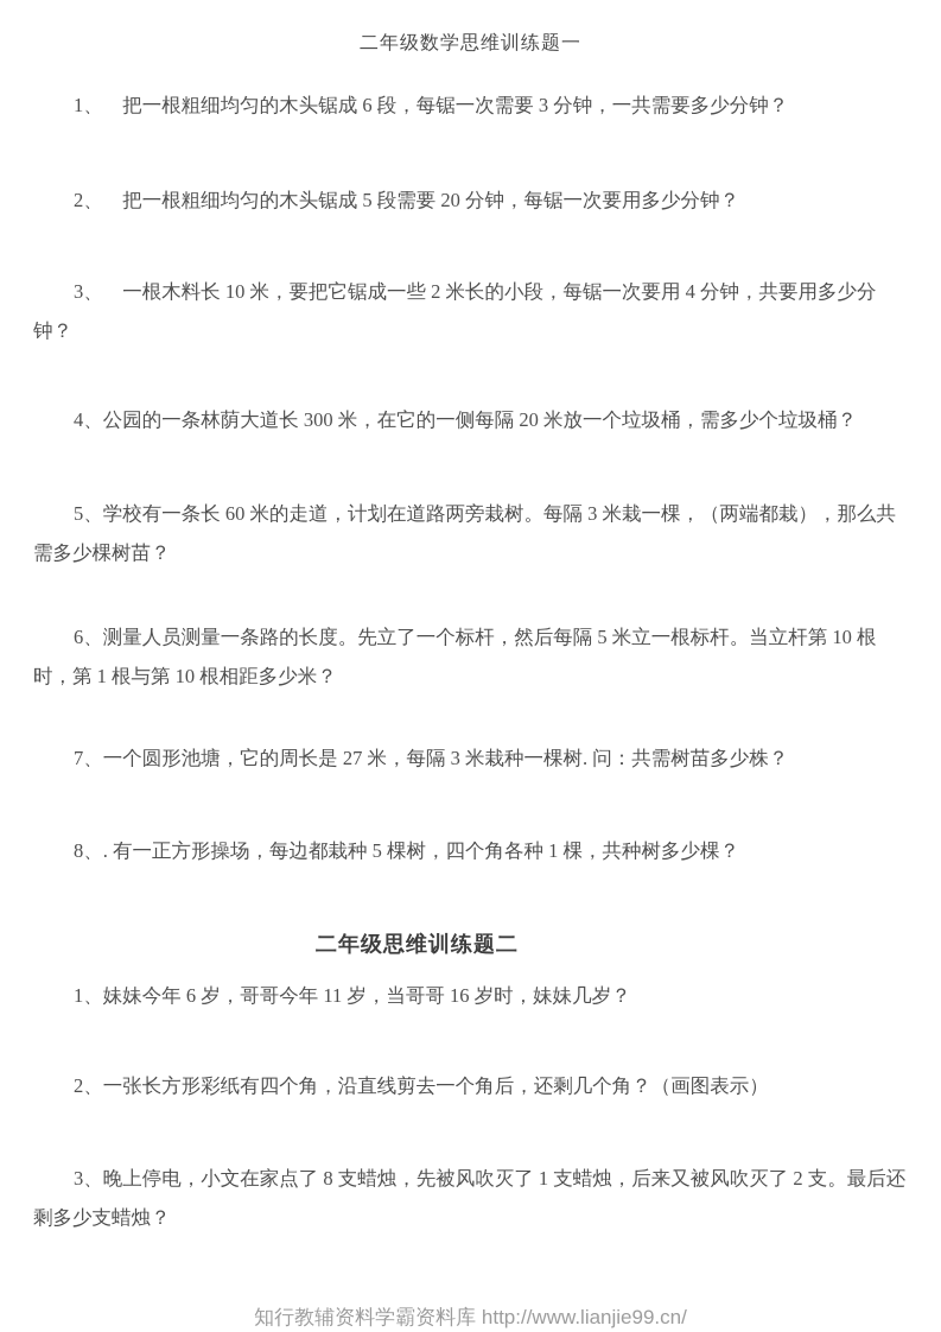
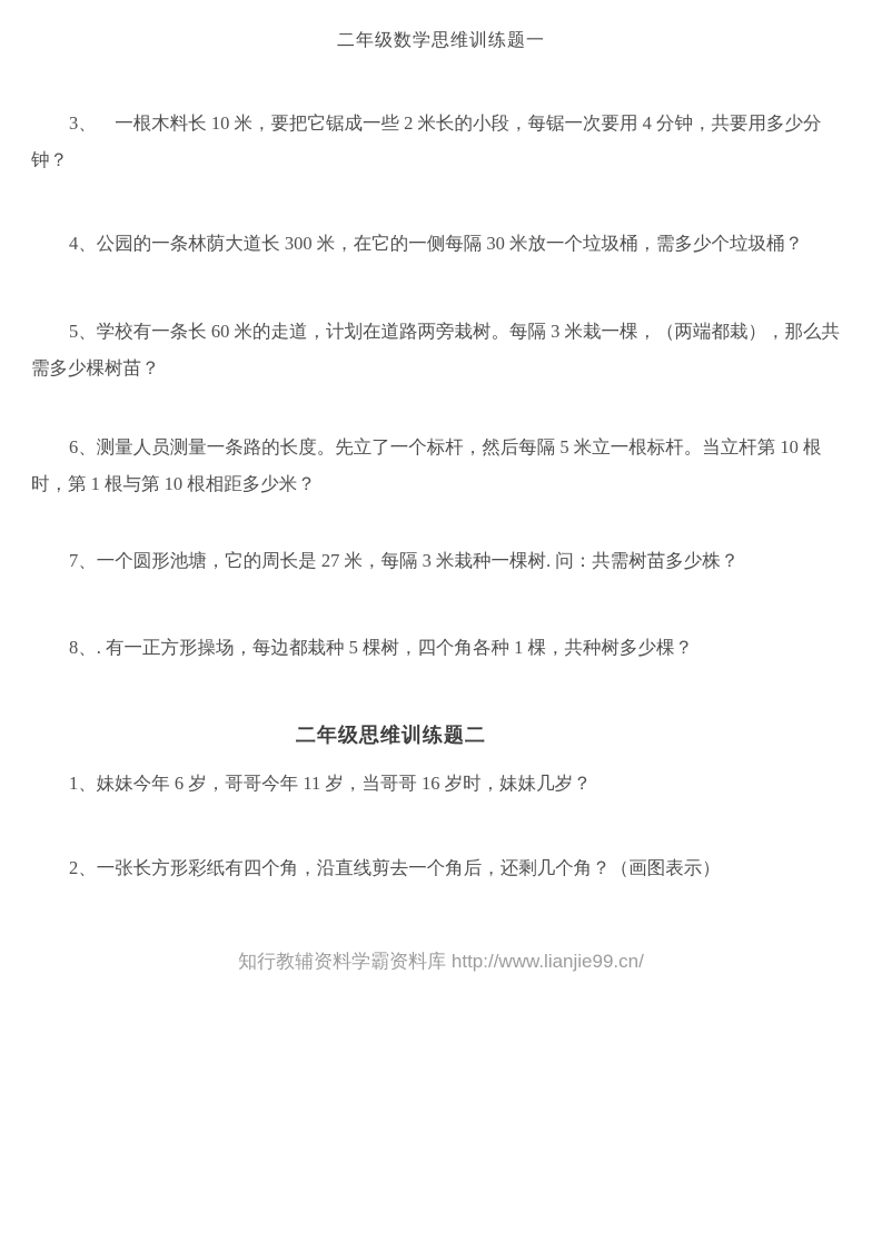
  二年级数学思维训练题一
- 1、 把一根粗细均匀的木头锯成 6 段，每锯一次需要 3 分钟，一共需要多少分钟？
- 2、 把一根粗细均匀的木头锯成 5 段需要 20 分钟，每锯一次要用多少分钟？
  3、 一根木料长 10 米，要把它锯成一些 2 米长的小段，每锯一次要用 4 分钟，共要用多少分钟？
- 4、公园的一条林荫大道长 300 米，在它的一侧每隔 20 米放一个垃圾桶，需多少个垃圾桶？
+ 4、公园的一条林荫大道长 300 米，在它的一侧每隔 30 米放一个垃圾桶，需多少个垃圾桶？
  5、学校有一条长 60 米的走道，计划在道路两旁栽树。每隔 3 米栽一棵，（两端都栽），那么共需多少棵树苗？
  6、测量人员测量一条路的长度。先立了一个标杆，然后每隔 5 米立一根标杆。当立杆第 10 根时，第 1 根与第 10 根相距多少米？
  7、一个圆形池塘，它的周长是 27 米，每隔 3 米栽种一棵树. 问：共需树苗多少株？
  8、. 有一正方形操场，每边都栽种 5 棵树，四个角各种 1 棵，共种树多少棵？
  二年级思维训练题二
  1、妹妹今年 6 岁，哥哥今年 11 岁，当哥哥 16 岁时，妹妹几岁？
  2、一张长方形彩纸有四个角，沿直线剪去一个角后，还剩几个角？（画图表示）
- 3、晚上停电，小文在家点了 8 支蜡烛，先被风吹灭了 1 支蜡烛，后来又被风吹灭了 2 支。最后还剩多少支蜡烛？
  知行教辅资料学霸资料库 http://www.lianjie99.cn/
